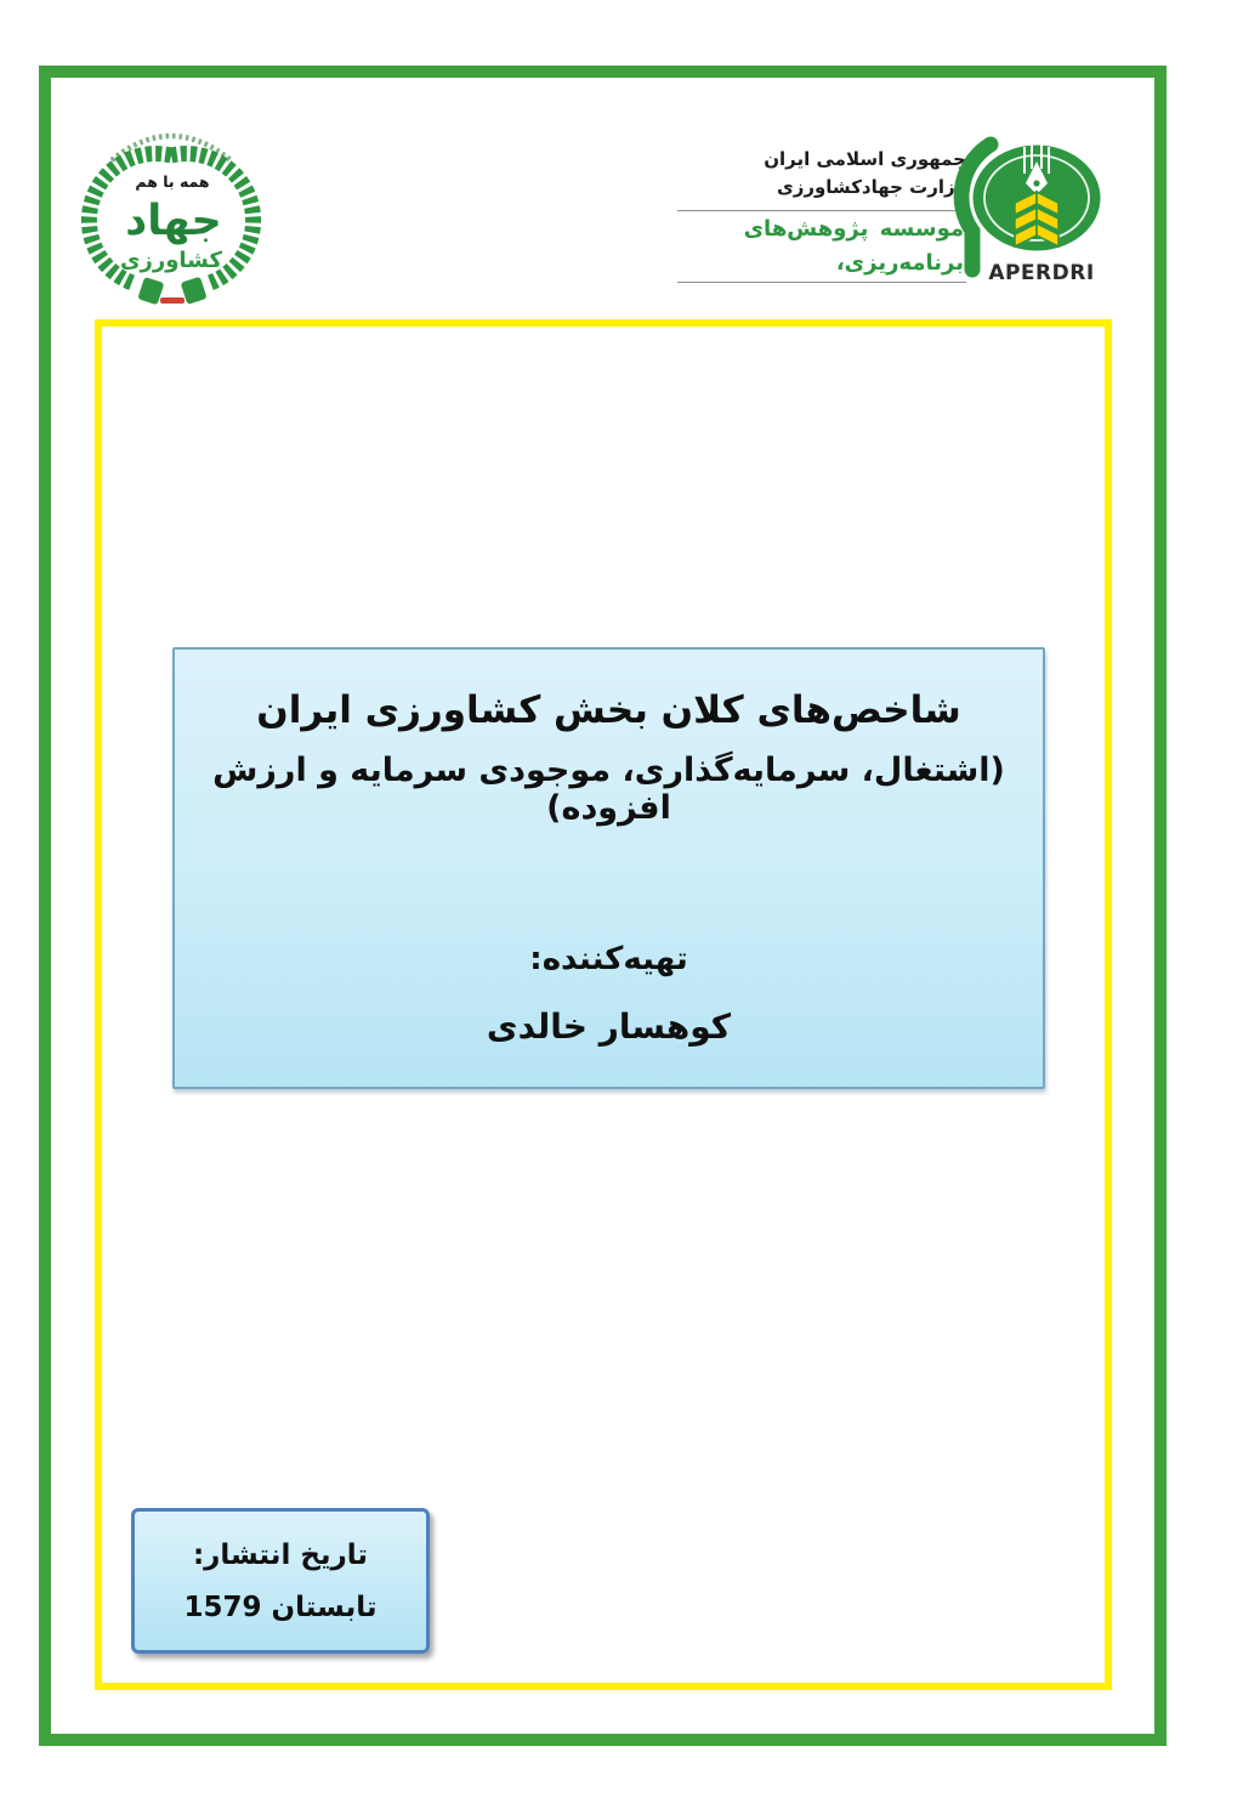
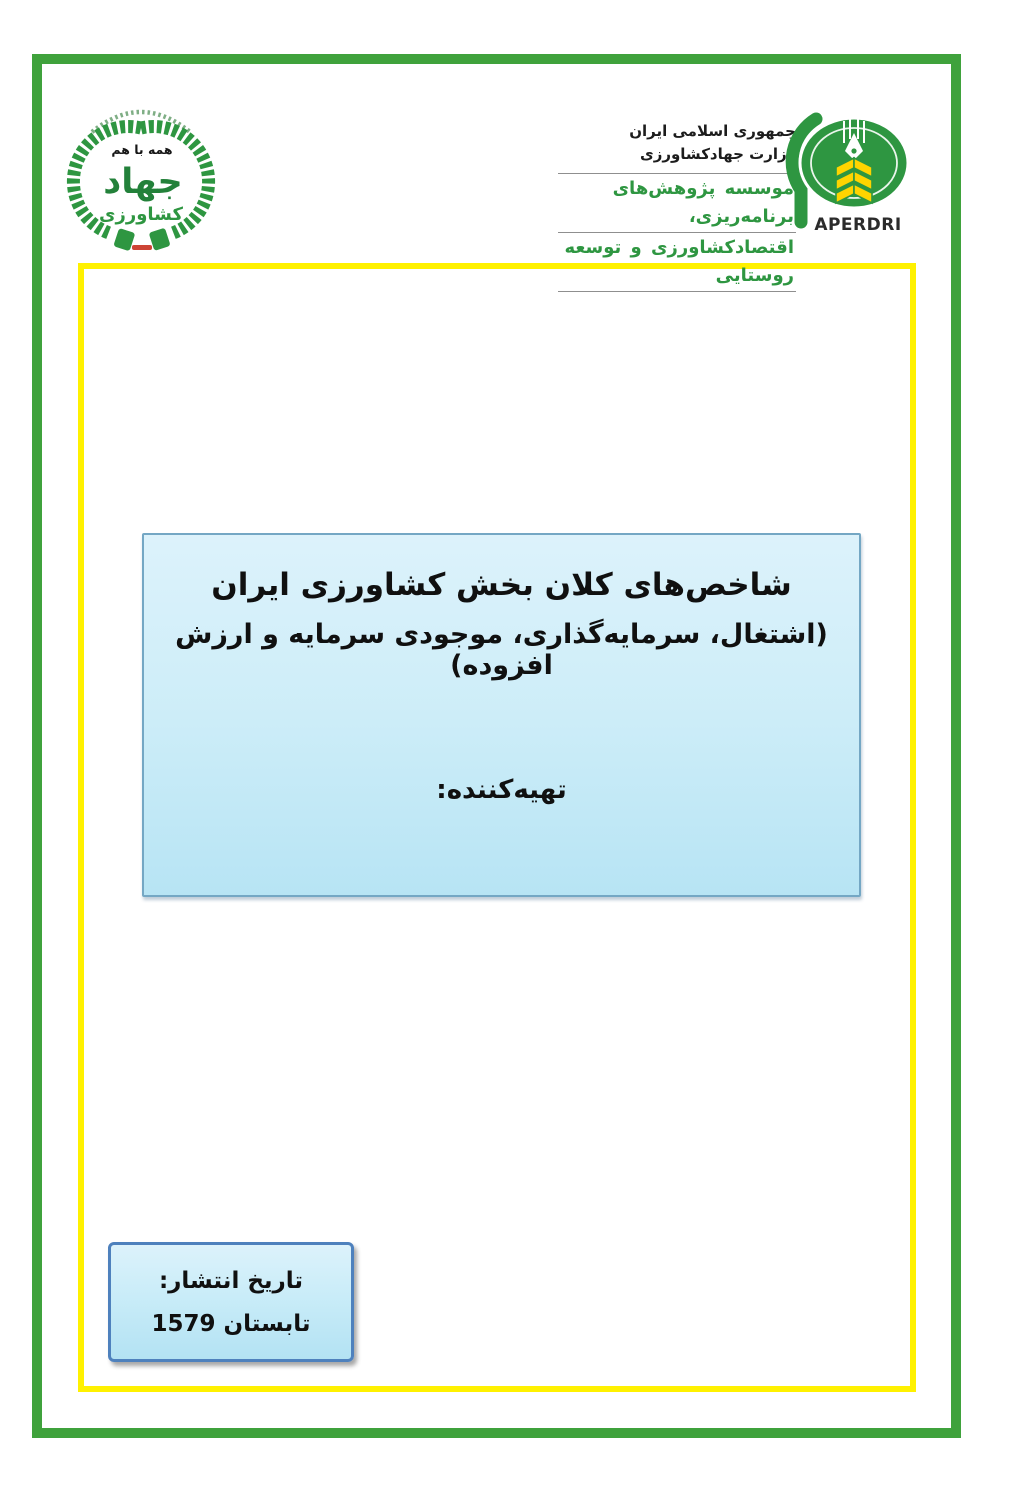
  همه با هم
  جهاد
  کشاورزی
  جمهوری اسلامی ایران
  زارت جهادکشاورزی
  موسسه پژوهش‌های برنامه‌ریزی،
+ اقتصادکشاورزی و توسعه روستایی
  APERDRI
  شاخص‌های کلان بخش کشاورزی ایران
  (اشتغال، سرمایه‌گذاری، موجودی سرمایه و ارزش افزوده)
  تهیه‌کننده:
- کوهسار خالدی
  تاریخ انتشار:
  تابستان 1579
